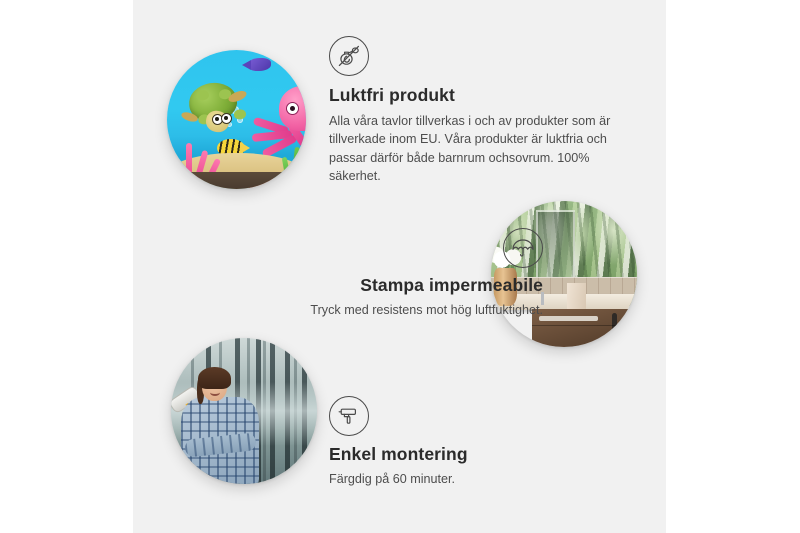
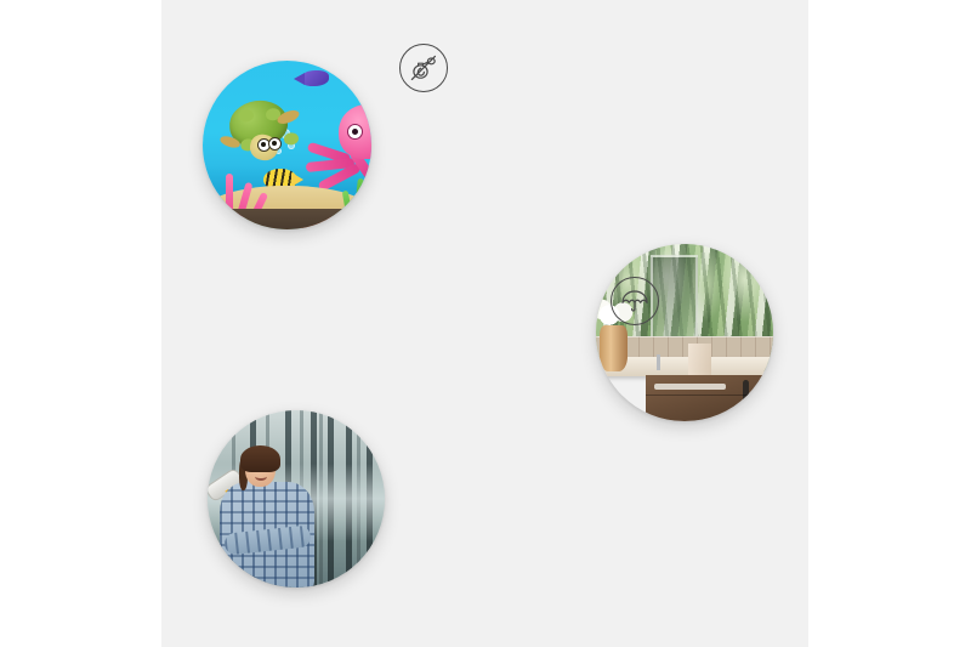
- Luktfri produkt
- Alla våra tavlor tillverkas i och av produkter som är tillverkade inom EU. Våra produkter är luktfria och passar därför både barnrum ochsovrum. 100% säkerhet.
- Stampa impermeabile
- Tryck med resistens mot hög luftfuktighet.
- Enkel montering
- Färgdig på 60 minuter.
